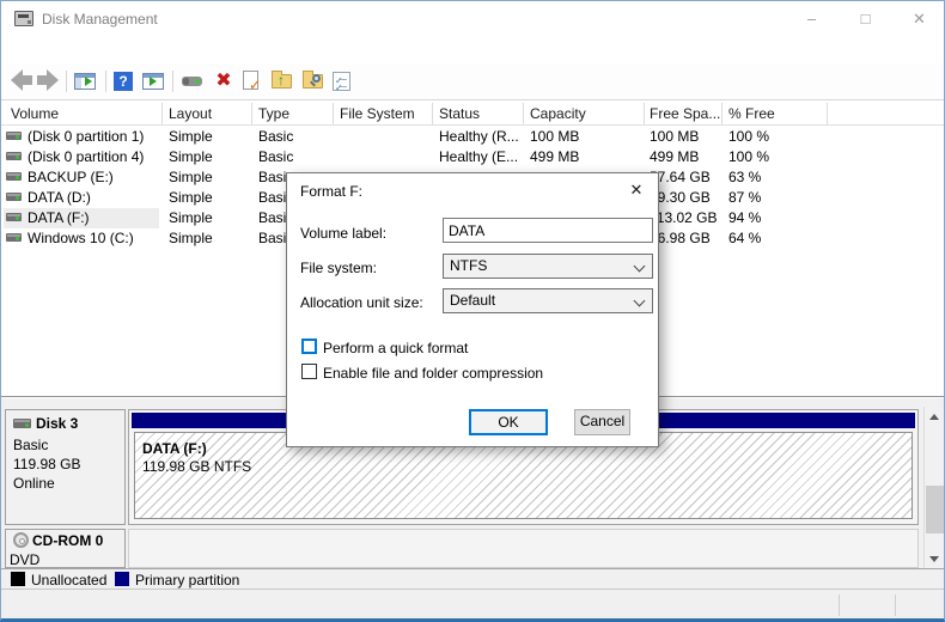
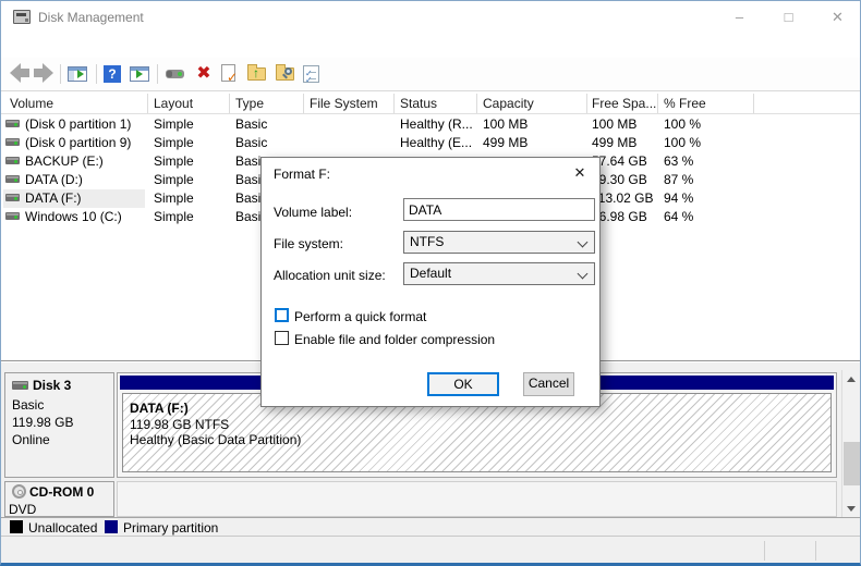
  Disk Management
  –
  □
  ✕
  ?
  ✖
  ✓
  ↑
  ✓
  ✓
  Volume
  Layout
  Type
  File System
  Status
  Capacity
  Free Spa...
  % Free
  (Disk 0 partition 1)
  Simple
  Basic
  Healthy (R...
  100 MB
  100 MB
  100 %
- (Disk 0 partition 4)
+ (Disk 0 partition 9)
  Simple
  Basic
  Healthy (E...
  499 MB
  499 MB
  100 %
  BACKUP (E:)
  Simple
  Basi
  7.64 GB
  63 %
  DATA (D:)
  Simple
  Basi
  9.30 GB
  87 %
  DATA (F:)
  Simple
  Basi
  13.02 GB
  94 %
  Windows 10 (C:)
  Simple
  Basi
  6.98 GB
  64 %
  Disk 3
  Basic
  119.98 GB
  Online
  DATA (F:)
  119.98 GB NTFS
+ Healthy (Basic Data Partition)
  CD-ROM 0
  DVD
  Unallocated
  Primary partition
  Format F:
  ✕
  Volume label:
  DATA
  File system:
  NTFS
  Allocation unit size:
  Default
  Perform a quick format
  Enable file and folder compression
  OK
  Cancel
